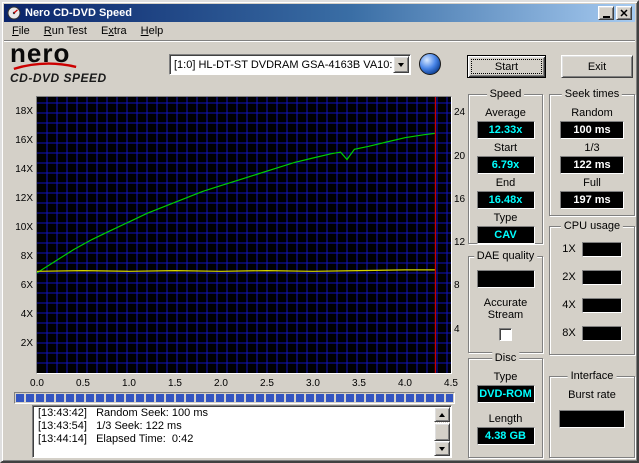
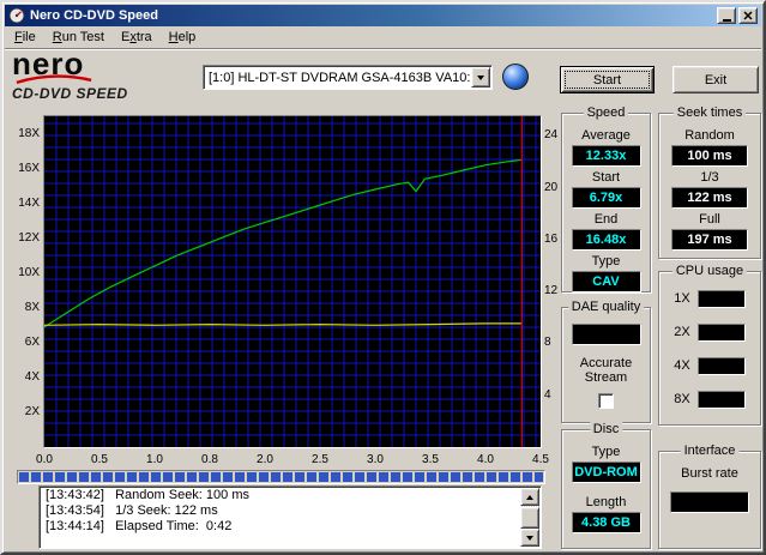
  Nero CD-DVD Speed
  File
  Run Test
  Extra
  Help
  nero
  CD-DVD SPEED
  [1:0] HL-DT-ST DVDRAM GSA-4163B VA10:
  Start
  Exit
  Speed
  Average
  12.33x
  Start
  6.79x
  End
  16.48x
  Type
  CAV
  Seek times
  Random
  100 ms
  1/3
  122 ms
  Full
  197 ms
  CPU usage
  1X
  2X
  4X
  8X
  DAE quality
  Accurate Stream
  Disc
  Type
  DVD-ROM
  Length
  4.38 GB
  Interface
  Burst rate
  [13:43:42] Random Seek: 100 ms
  [13:43:54] 1/3 Seek: 122 ms
  [13:44:14] Elapsed Time: 0:42
  2X
  4X
  6X
  8X
  10X
  12X
  14X
  16X
  18X
  4
  8
  12
  16
  20
  24
  0.0
  0.5
  1.0
- 1.5
+ 0.8
  2.0
  2.5
  3.0
  3.5
  4.0
  4.5
